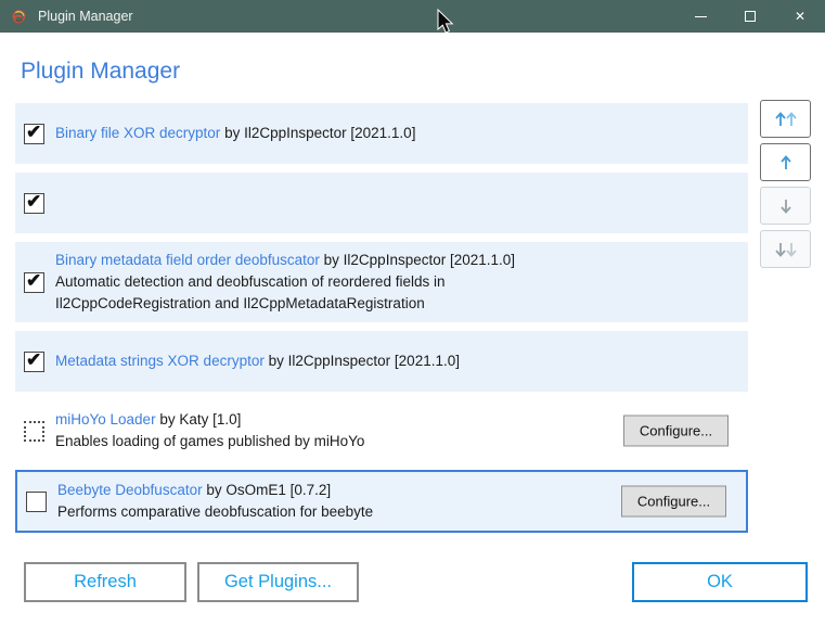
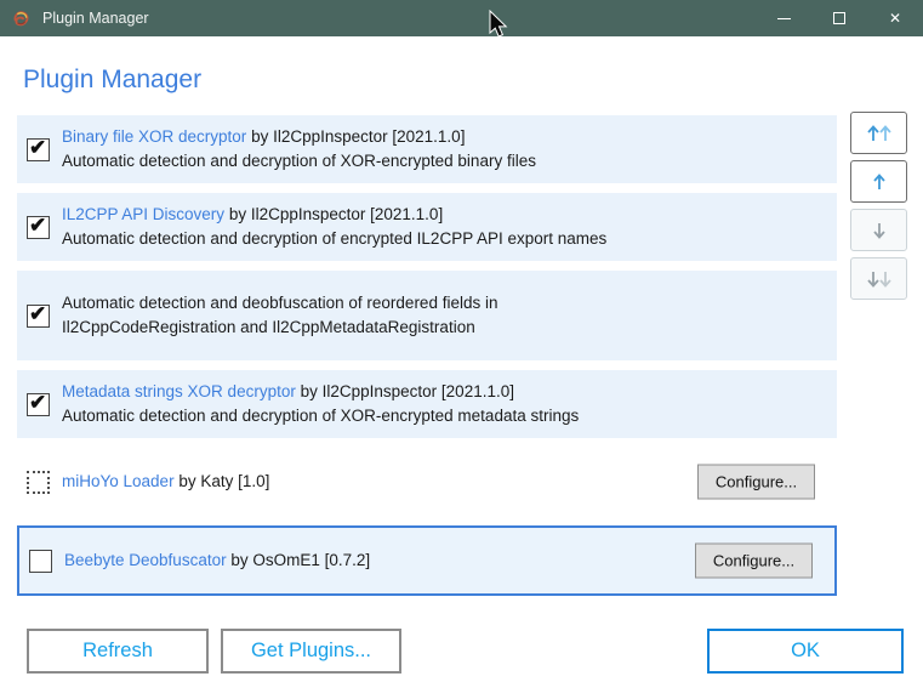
  Plugin Manager
  ✕
  Plugin Manager
  ✔
  Binary file XOR decryptor by Il2CppInspector [2021.1.0]
+ Automatic detection and decryption of XOR-encrypted binary files
  ✔
+ IL2CPP API Discovery by Il2CppInspector [2021.1.0]
+ Automatic detection and decryption of encrypted IL2CPP API export names
  ✔
- Binary metadata field order deobfuscator by Il2CppInspector [2021.1.0]
  Automatic detection and deobfuscation of reordered fields in
  Il2CppCodeRegistration and Il2CppMetadataRegistration
  ✔
  Metadata strings XOR decryptor by Il2CppInspector [2021.1.0]
+ Automatic detection and decryption of XOR-encrypted metadata strings
  miHoYo Loader by Katy [1.0]
- Enables loading of games published by miHoYo
  Configure...
  Beebyte Deobfuscator by OsOmE1 [0.7.2]
- Performs comparative deobfuscation for beebyte
  Configure...
  Refresh
  Get Plugins...
  OK
